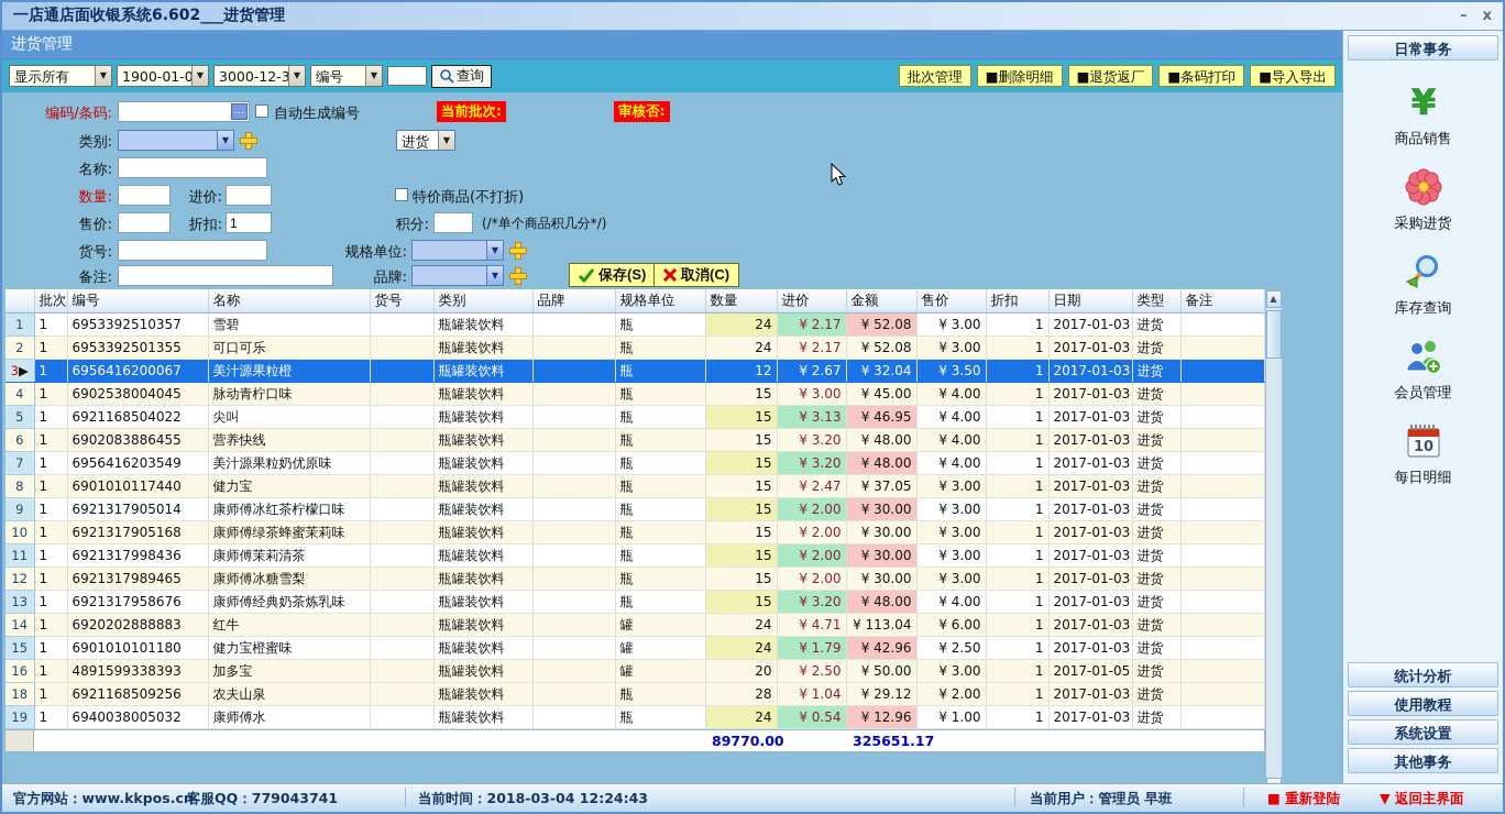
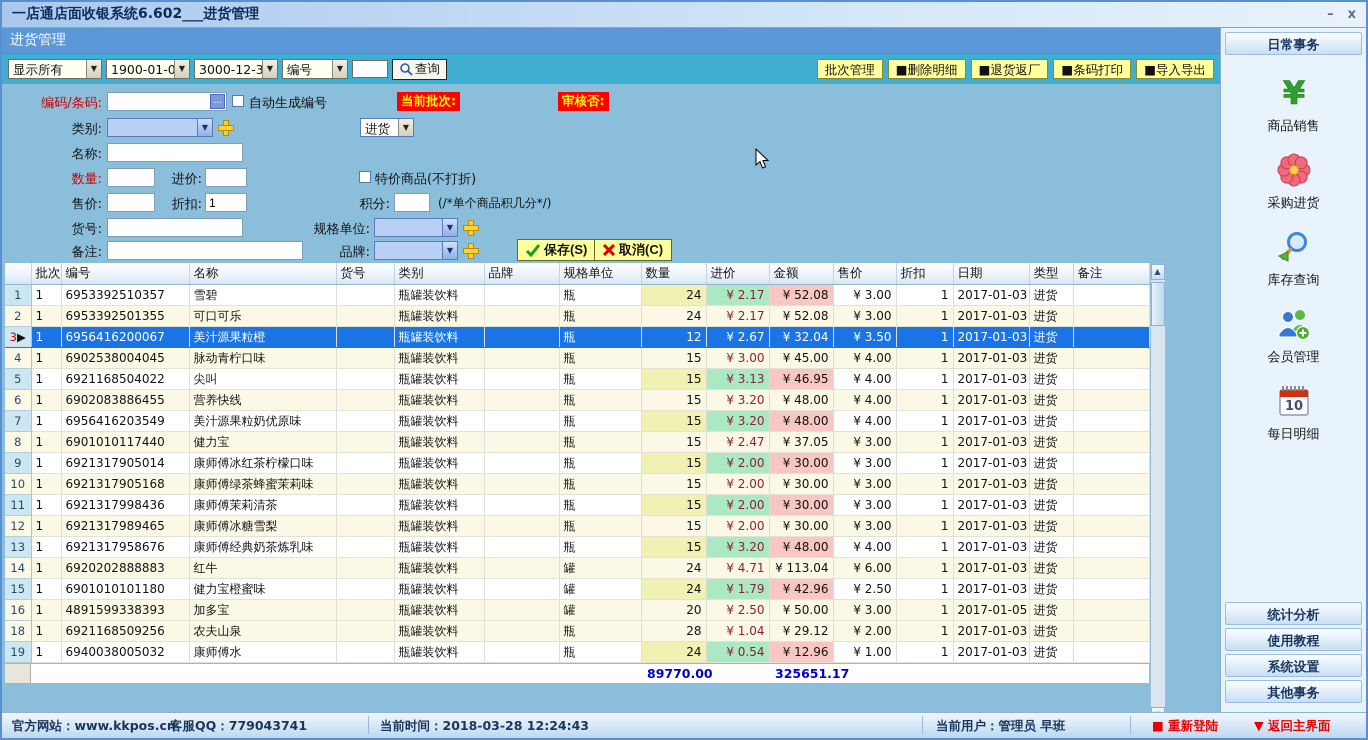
  一店通店面收银系统6.602___进货管理
  –
  x
  进货管理
  显示所有
  ▼
  1900-01-0
  ▼
  3000-12-3
  ▼
  编号
  ▼
  查询
  批次管理
  ■删除明细
  ■退货返厂
  ■条码打印
  ■导入导出
  编码/条码:
  ...
  自动生成编号
  当前批次:
  审核否:
  类别:
  ▼
  进货
  ▼
  名称:
  数量:
  进价:
  特价商品(不打折)
  售价:
  折扣:
  1
  积分:
  (/*单个商品积几分*/)
  货号:
  规格单位:
  ▼
  备注:
  品牌:
  ▼
  保存(S)
  取消(C)
  	批次	编号	名称	货号	类别	品牌	规格单位	数量	进价	金额	售价	折扣	日期	类型	备注
  1	1	6953392510357	雪碧		瓶罐装饮料		瓶	24	¥ 2.17	¥ 52.08	¥ 3.00	1	2017-01-03	进货
  2	1	6953392501355	可口可乐		瓶罐装饮料		瓶	24	¥ 2.17	¥ 52.08	¥ 3.00	1	2017-01-03	进货
  3▶	1	6956416200067	美汁源果粒橙		瓶罐装饮料		瓶	12	¥ 2.67	¥ 32.04	¥ 3.50	1	2017-01-03	进货
  4	1	6902538004045	脉动青柠口味		瓶罐装饮料		瓶	15	¥ 3.00	¥ 45.00	¥ 4.00	1	2017-01-03	进货
  5	1	6921168504022	尖叫		瓶罐装饮料		瓶	15	¥ 3.13	¥ 46.95	¥ 4.00	1	2017-01-03	进货
  6	1	6902083886455	营养快线		瓶罐装饮料		瓶	15	¥ 3.20	¥ 48.00	¥ 4.00	1	2017-01-03	进货
  7	1	6956416203549	美汁源果粒奶优原味		瓶罐装饮料		瓶	15	¥ 3.20	¥ 48.00	¥ 4.00	1	2017-01-03	进货
  8	1	6901010117440	健力宝		瓶罐装饮料		瓶	15	¥ 2.47	¥ 37.05	¥ 3.00	1	2017-01-03	进货
  9	1	6921317905014	康师傅冰红茶柠檬口味		瓶罐装饮料		瓶	15	¥ 2.00	¥ 30.00	¥ 3.00	1	2017-01-03	进货
  10	1	6921317905168	康师傅绿茶蜂蜜茉莉味		瓶罐装饮料		瓶	15	¥ 2.00	¥ 30.00	¥ 3.00	1	2017-01-03	进货
  11	1	6921317998436	康师傅茉莉清茶		瓶罐装饮料		瓶	15	¥ 2.00	¥ 30.00	¥ 3.00	1	2017-01-03	进货
  12	1	6921317989465	康师傅冰糖雪梨		瓶罐装饮料		瓶	15	¥ 2.00	¥ 30.00	¥ 3.00	1	2017-01-03	进货
  13	1	6921317958676	康师傅经典奶茶炼乳味		瓶罐装饮料		瓶	15	¥ 3.20	¥ 48.00	¥ 4.00	1	2017-01-03	进货
  14	1	6920202888883	红牛		瓶罐装饮料		罐	24	¥ 4.71	¥ 113.04	¥ 6.00	1	2017-01-03	进货
  15	1	6901010101180	健力宝橙蜜味		瓶罐装饮料		罐	24	¥ 1.79	¥ 42.96	¥ 2.50	1	2017-01-03	进货
  16	1	4891599338393	加多宝		瓶罐装饮料		罐	20	¥ 2.50	¥ 50.00	¥ 3.00	1	2017-01-05	进货
  18	1	6921168509256	农夫山泉		瓶罐装饮料		瓶	28	¥ 1.04	¥ 29.12	¥ 2.00	1	2017-01-03	进货
  19	1	6940038005032	康师傅水		瓶罐装饮料		瓶	24	¥ 0.54	¥ 12.96	¥ 1.00	1	2017-01-03	进货
  89770.00
  325651.17
  ▲
  日常事务
  ¥
  商品销售
  采购进货
  库存查询
  会员管理
  10
  每日明细
  统计分析
  使用教程
  系统设置
  其他事务
  官方网站：www.kkpos.cn
  客服QQ：779043741
- 当前时间：2018-03-04 12:24:43
+ 当前时间：2018-03-28 12:24:43
  当前用户：管理员 早班
  ■ 重新登陆
  ▼ 返回主界面
